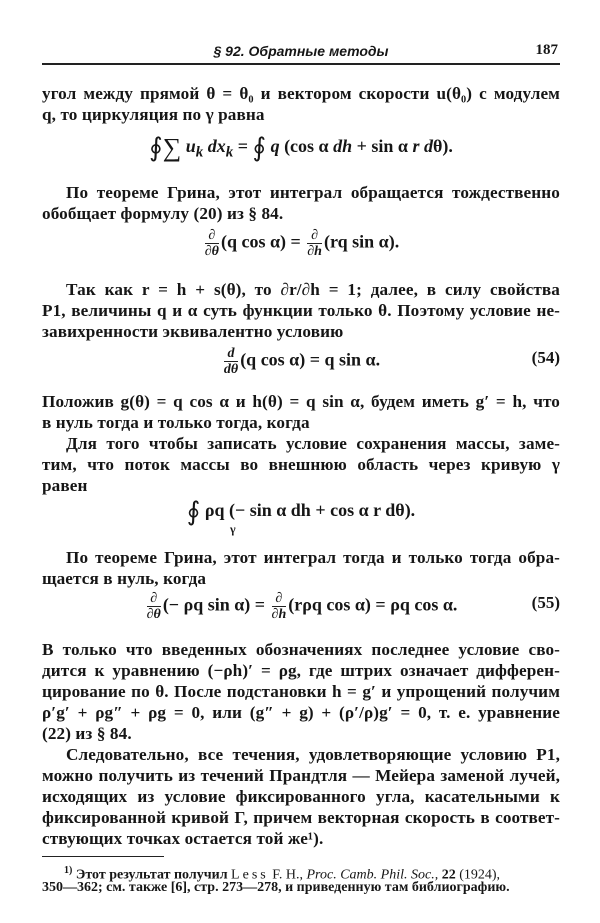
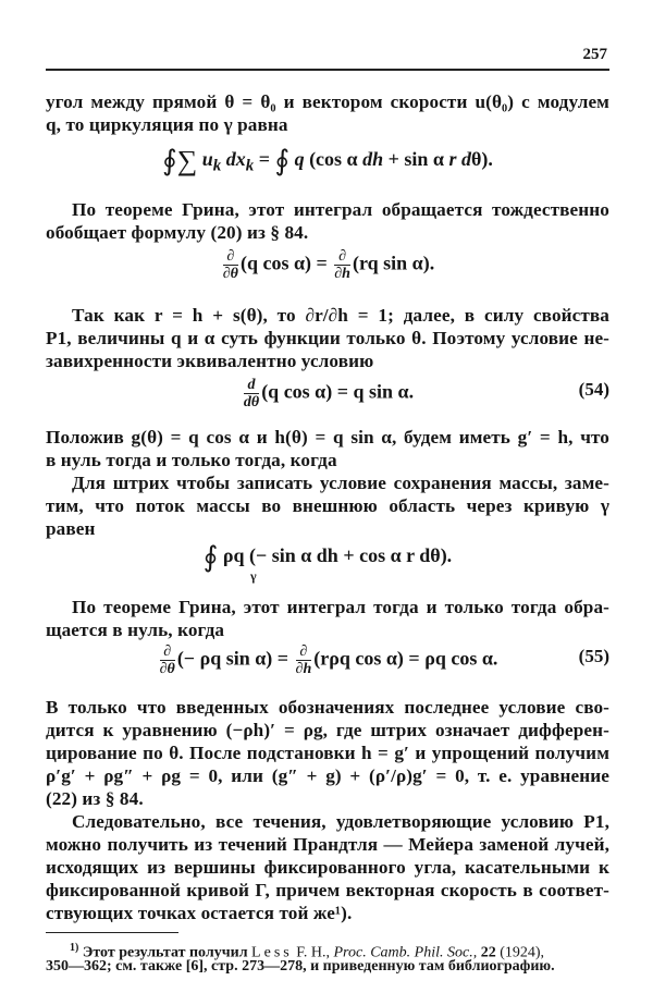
- § 92. Обратные методы
- 187
+ 257
  угол между прямой θ = θ₀ и вектором скорости u(θ₀) с модулем
  q, то циркуляция по γ равна
  ∮∑ uk dxk = ∮ q (cos α dh + sin α r dθ).
  По теореме Грина, этот интеграл обращается тождественно
  обобщает формулу (20) из § 84.
  ∂
  ∂θ
  (q cos α) =
  ∂
  ∂h
  (rq sin α).
  Так как r = h + s(θ), то ∂r/∂h = 1; далее, в силу свойства
  P1, величины q и α суть функции только θ. Поэтому условие не-
  завихренности эквивалентно условию
  d
  dθ
  (q cos α) = q sin α.
  (54)
  Положив g(θ) = q cos α и h(θ) = q sin α, будем иметь g′ = h, что
  в нуль тогда и только тогда, когда
- Для того чтобы записать условие сохранения массы, заме-
+ Для штрих чтобы записать условие сохранения массы, заме-
  тим, что поток массы во внешнюю область через кривую γ
  равен
  ∮ ρq (− sin α dh + cos α r dθ).
  γ
  По теореме Грина, этот интеграл тогда и только тогда обра-
  щается в нуль, когда
  ∂
  ∂θ
  (− ρq sin α) =
  ∂
  ∂h
  (rρq cos α) = ρq cos α.
  (55)
  В только что введенных обозначениях последнее условие сво-
  дится к уравнению (−ρh)′ = ρg, где штрих означает дифферен-
  цирование по θ. После подстановки h = g′ и упрощений получим
  ρ′g′ + ρg″ + ρg = 0, или (g″ + g) + (ρ′/ρ)g′ = 0, т. е. уравнение
  (22) из § 84.
  Следовательно, все течения, удовлетворяющие условию P1,
  можно получить из течений Прандтля — Мейера заменой лучей,
- исходящих из условие фиксированного угла, касательными к
+ исходящих из вершины фиксированного угла, касательными к
  фиксированной кривой Г, причем векторная скорость в соответ-
  ствующих точках остается той же¹).
  1) Этот результат получил Less F. H., Proc. Camb. Phil. Soc., 22 (1924),
  350—362; см. также [6], стр. 273—278, и приведенную там библиографию.
